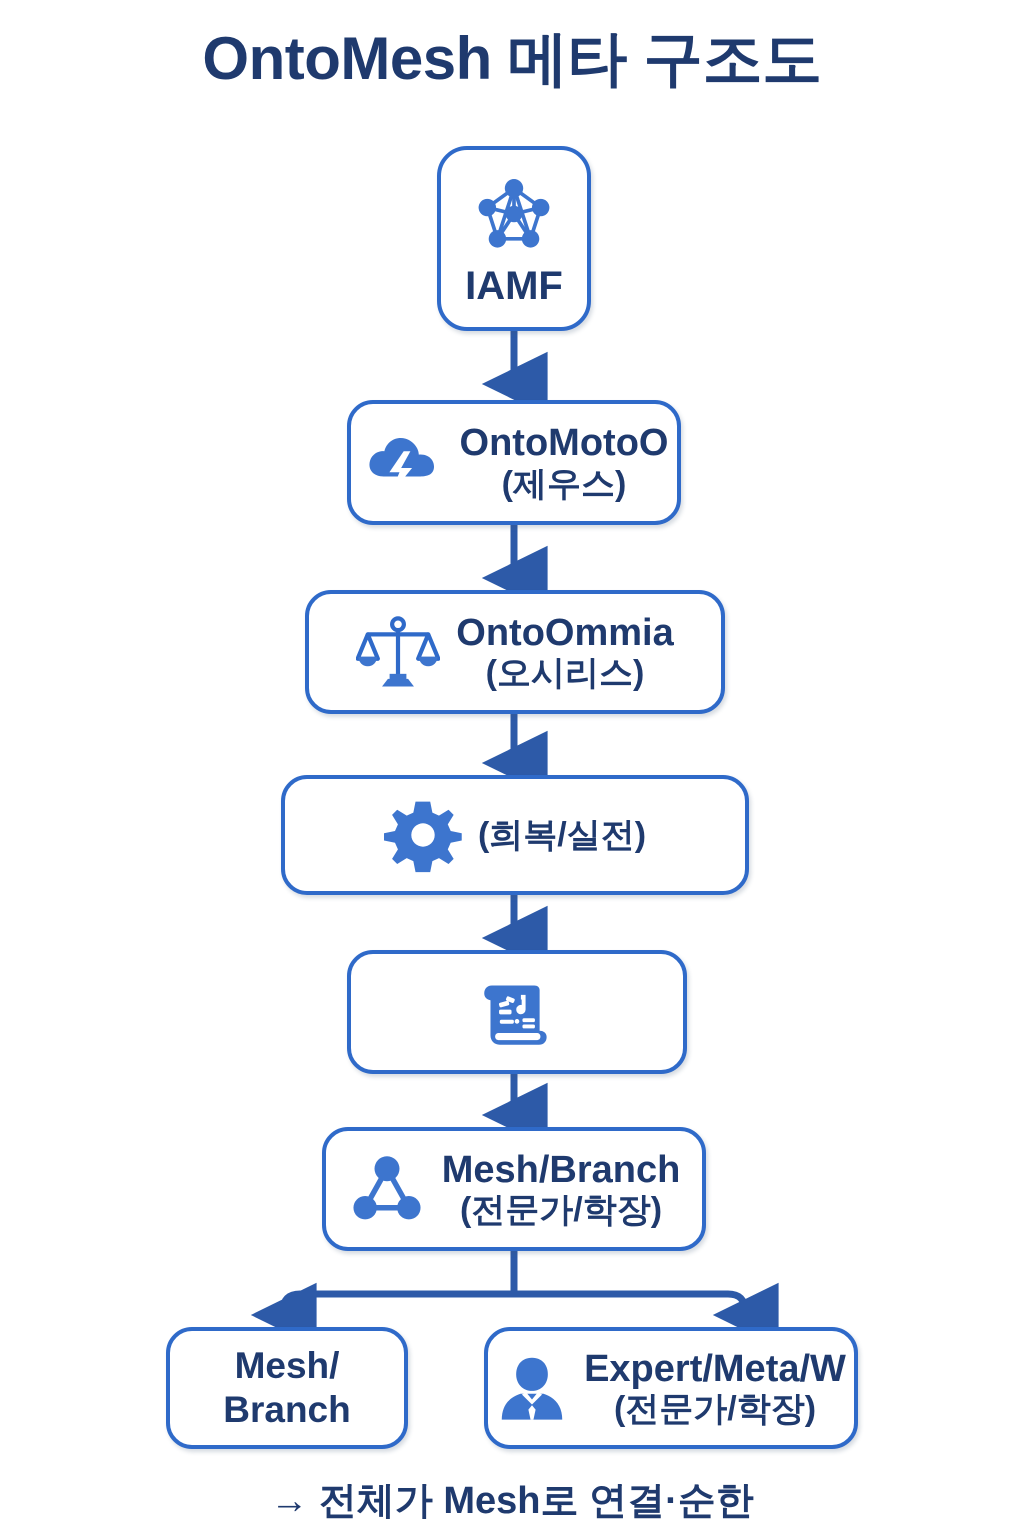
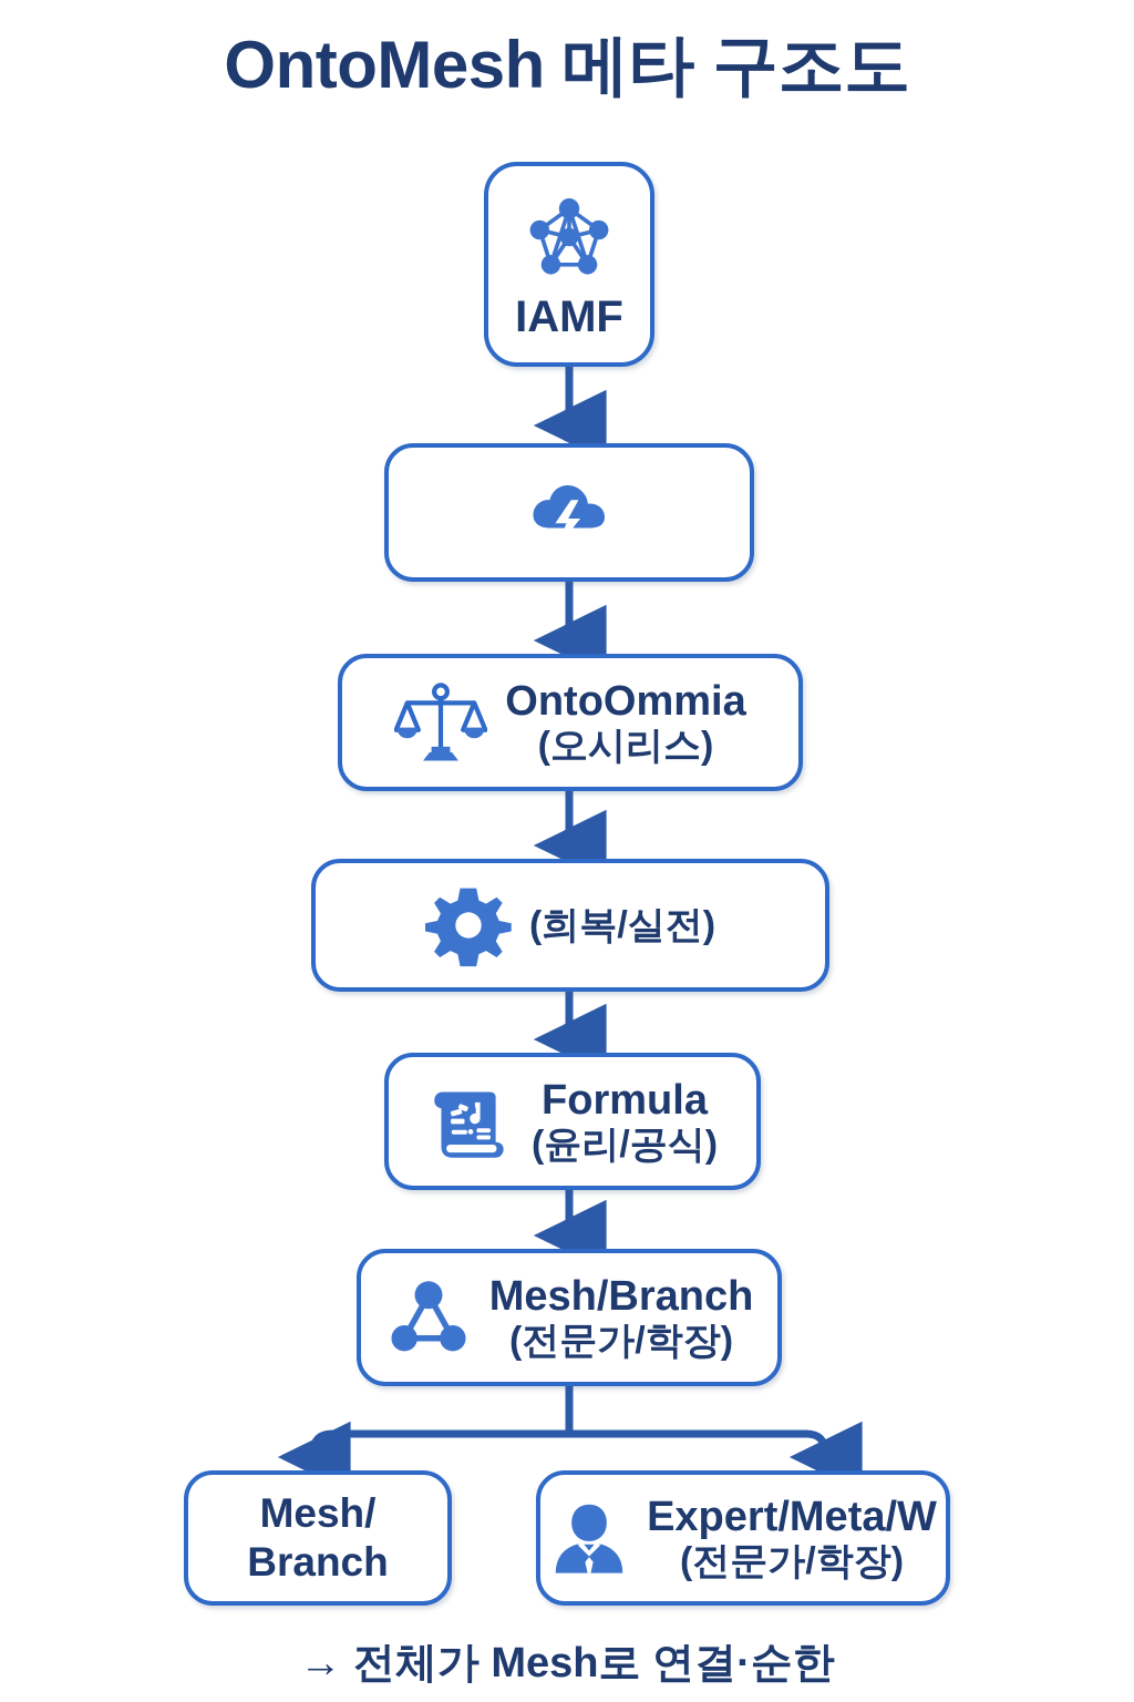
  OntoMesh 메타 구조도
  IAMF
- OntoMotoO
- (제우스)
  OntoOmmia
  (오시리스)
  (희복/실전)
+ Formula
+ (윤리/공식)
  Mesh/Branch
  (전문가/학장)
  Mesh/
  Branch
  Expert/Meta/W
  (전문가/학장)
  → 전체가 Mesh로 연결·순한
